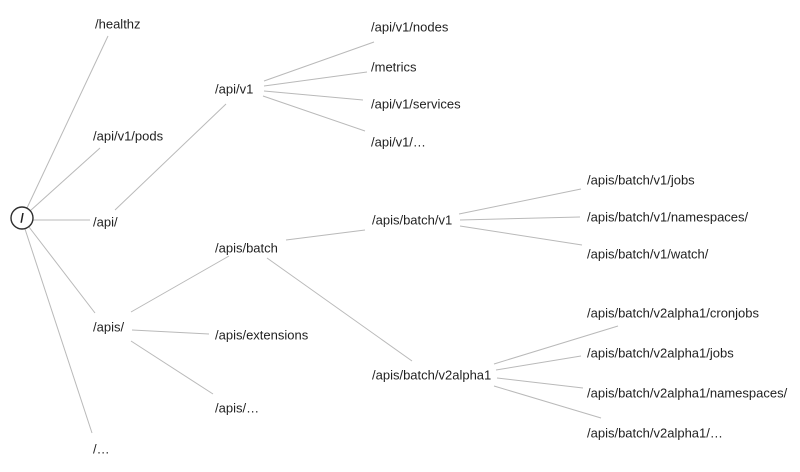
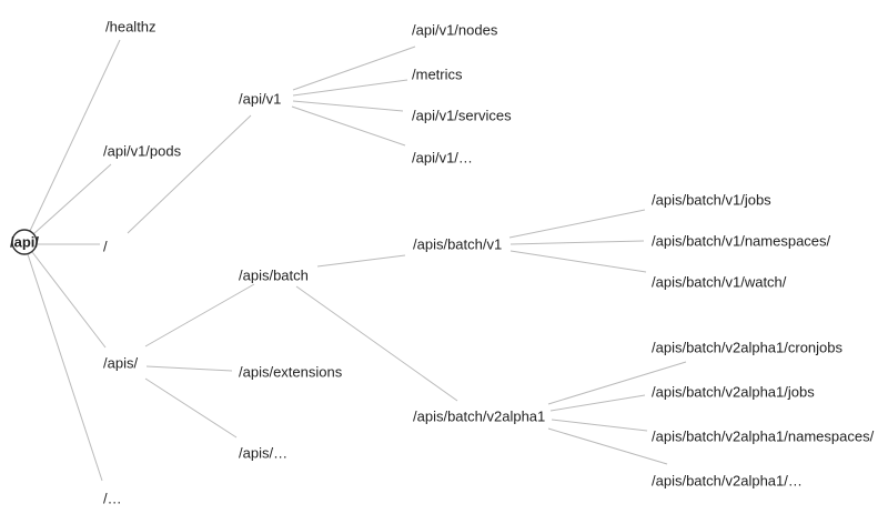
- /
+ /api/
  /healthz
  /api/v1/pods
- /api/
+ /
  /apis/
  /…
  /api/v1
  /api/v1/nodes
  /metrics
  /api/v1/services
  /api/v1/…
  /apis/batch
  /apis/extensions
  /apis/…
  /apis/batch/v1
  /apis/batch/v1/jobs
  /apis/batch/v1/namespaces/
  /apis/batch/v1/watch/
  /apis/batch/v2alpha1
  /apis/batch/v2alpha1/cronjobs
  /apis/batch/v2alpha1/jobs
  /apis/batch/v2alpha1/namespaces/
  /apis/batch/v2alpha1/…
